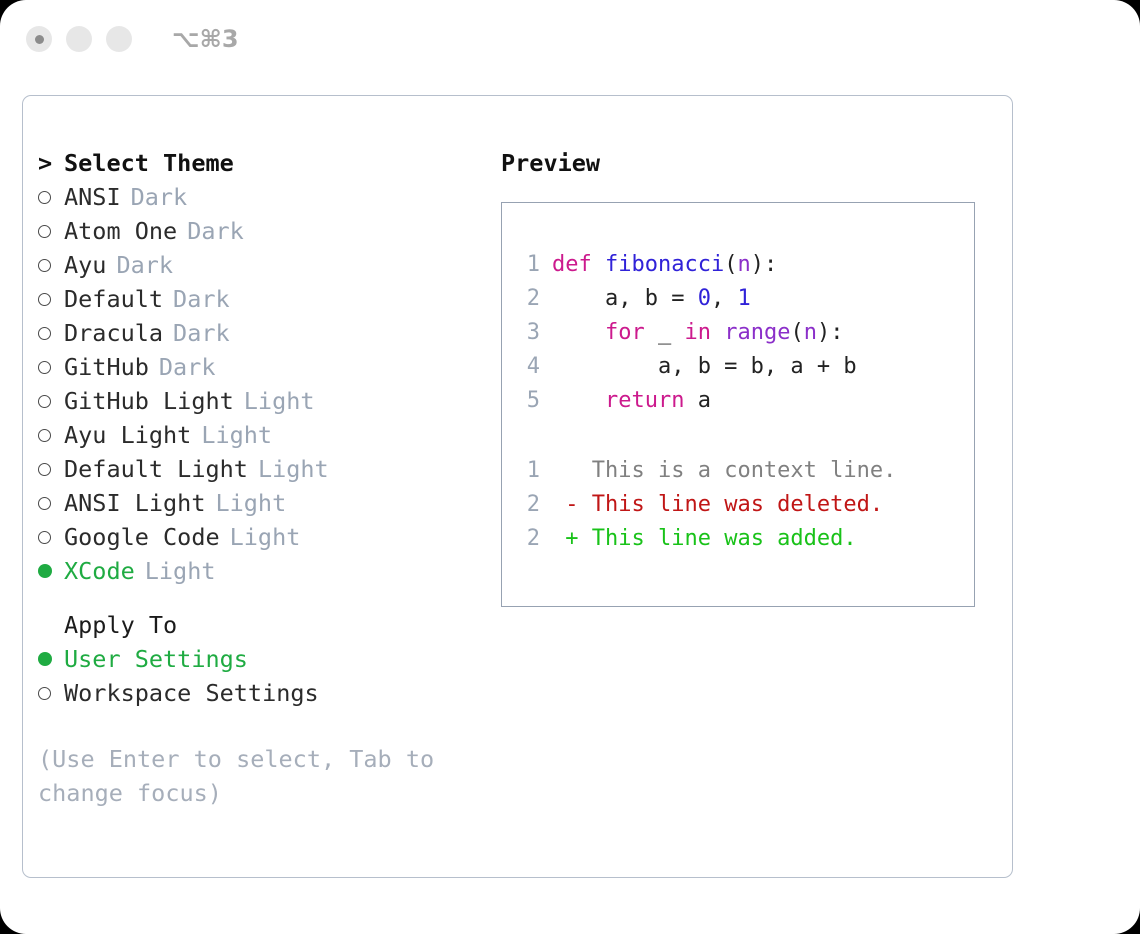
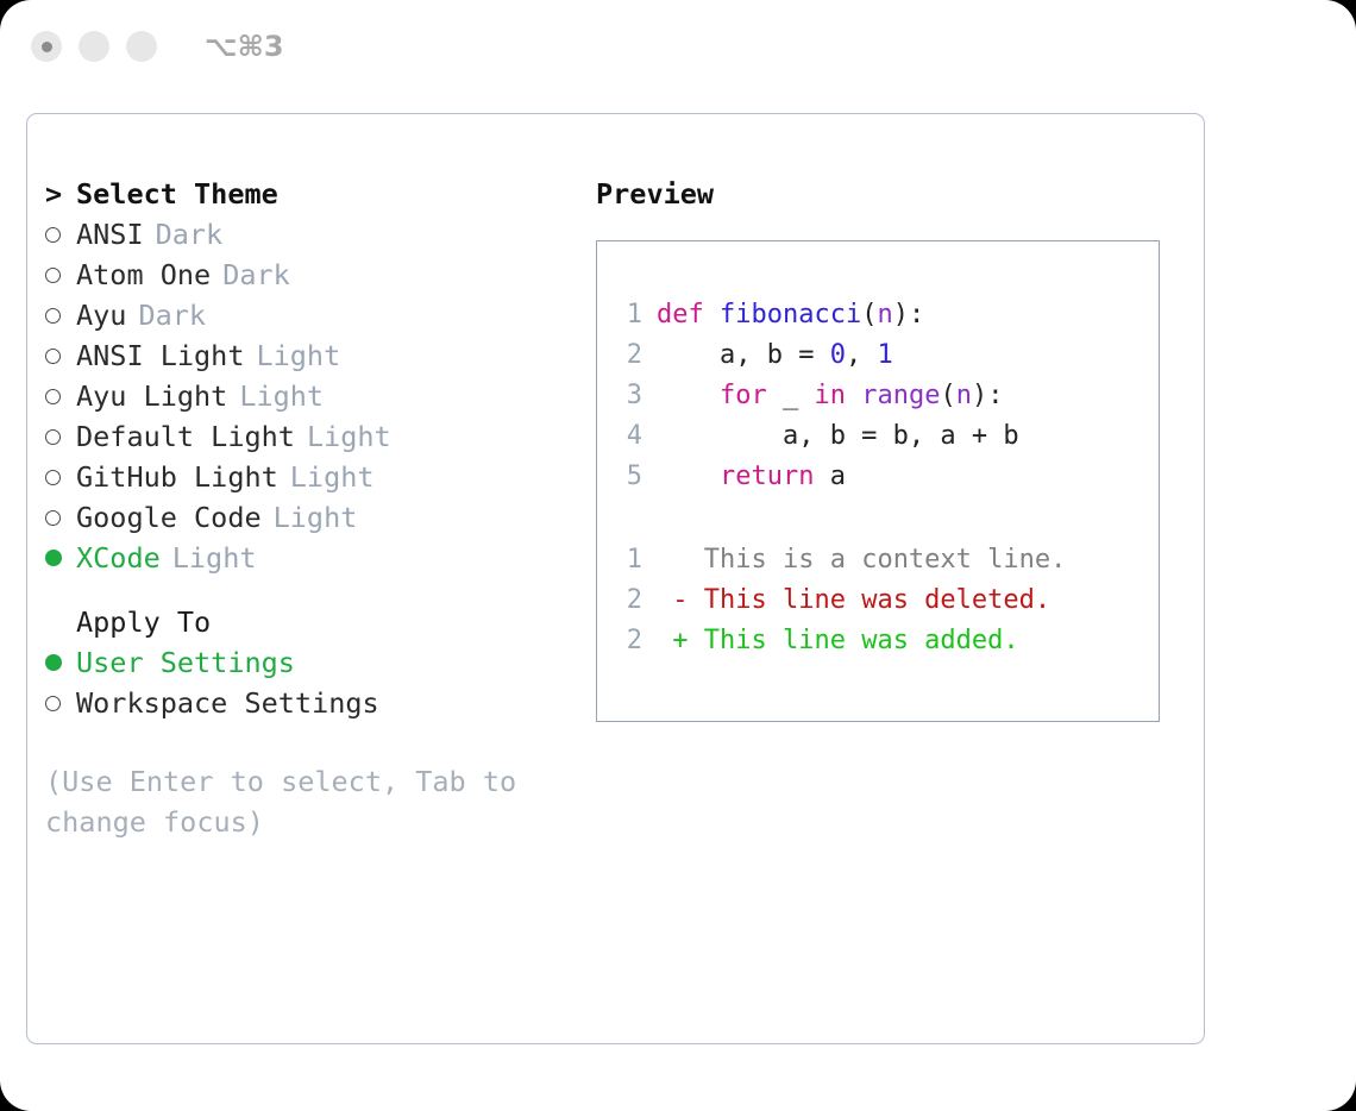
  ⌥⌘3
  > Select Theme
  ANSI Dark
  Atom One Dark
  Ayu Dark
- Default Dark
- Dracula Dark
- GitHub Dark
- GitHub Light Light
+ ANSI Light Light
  Ayu Light Light
  Default Light Light
- ANSI Light Light
+ GitHub Light Light
  Google Code Light
  XCode Light
  Apply To
  User Settings
  Workspace Settings
  (Use Enter to select, Tab to change focus)
  Preview
  1 def fibonacci(n):
  2 a, b = 0, 1
  3 for _ in range(n):
  4 a, b = b, a + b
  5 return a
  1 This is a context line.
  2 - This line was deleted.
  2 + This line was added.
